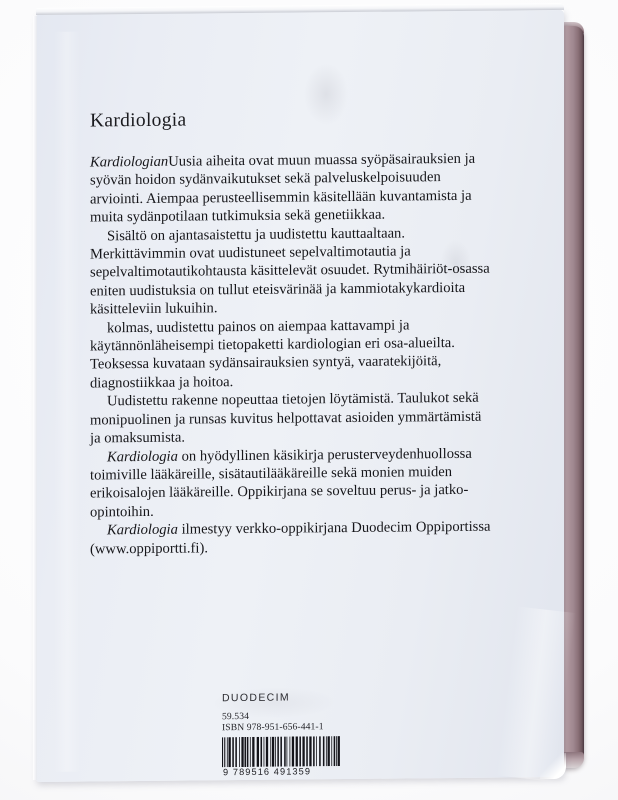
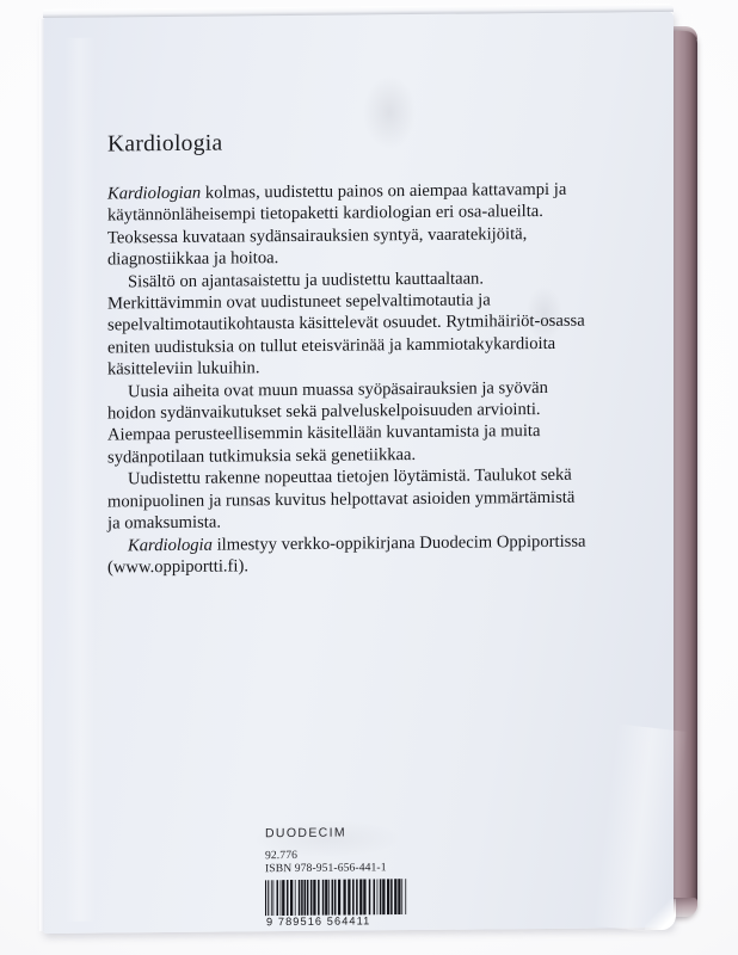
  Kardiologia
- KardiologianUusia aiheita ovat muun muassa syöpäsairauksien ja syövän hoidon sydänvaikutukset sekä palveluskelpoisuuden arviointi. Aiempaa perusteellisemmin käsitellään kuvantamista ja muita sydänpotilaan tutkimuksia sekä genetiikkaa.
+ Kardiologian kolmas, uudistettu painos on aiempaa kattavampi ja käytännönläheisempi tietopaketti kardiologian eri osa-alueilta. Teoksessa kuvataan sydänsairauksien syntyä, vaaratekijöitä, diagnostiikkaa ja hoitoa.
  Sisältö on ajantasaistettu ja uudistettu kauttaaltaan. Merkittävimmin ovat uudistuneet sepelvaltimotautia ja sepelvaltimotautikohtausta käsittelevät osuudet. Rytmihäiriöt-osassa eniten uudistuksia on tullut eteisvärinää ja kammiotakykardioita käsitteleviin lukuihin.
- kolmas, uudistettu painos on aiempaa kattavampi ja käytännönläheisempi tietopaketti kardiologian eri osa-alueilta. Teoksessa kuvataan sydänsairauksien syntyä, vaaratekijöitä, diagnostiikkaa ja hoitoa.
+ Uusia aiheita ovat muun muassa syöpäsairauksien ja syövän hoidon sydänvaikutukset sekä palveluskelpoisuuden arviointi. Aiempaa perusteellisemmin käsitellään kuvantamista ja muita sydänpotilaan tutkimuksia sekä genetiikkaa.
  Uudistettu rakenne nopeuttaa tietojen löytämistä. Taulukot sekä monipuolinen ja runsas kuvitus helpottavat asioiden ymmärtämistä ja omaksumista.
- Kardiologia on hyödyllinen käsikirja perusterveydenhuollossa toimiville lääkäreille, sisätautilääkäreille sekä monien muiden erikoisalojen lääkäreille. Oppikirjana se soveltuu perus- ja jatko-opintoihin.
  Kardiologia ilmestyy verkko-oppikirjana Duodecim Oppiportissa (www.oppiportti.fi).
  DUODECIM
- 59.534
+ 92.776
  ISBN 978-951-656-441-1
- 9 789516 491359
+ 9 789516 564411
